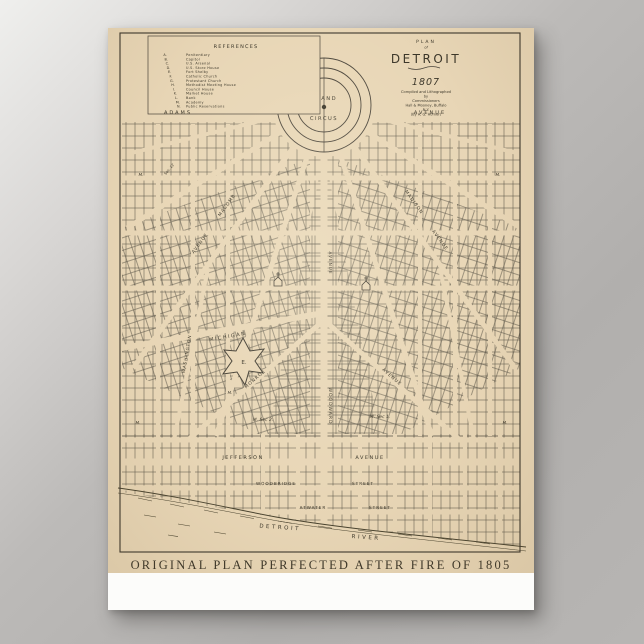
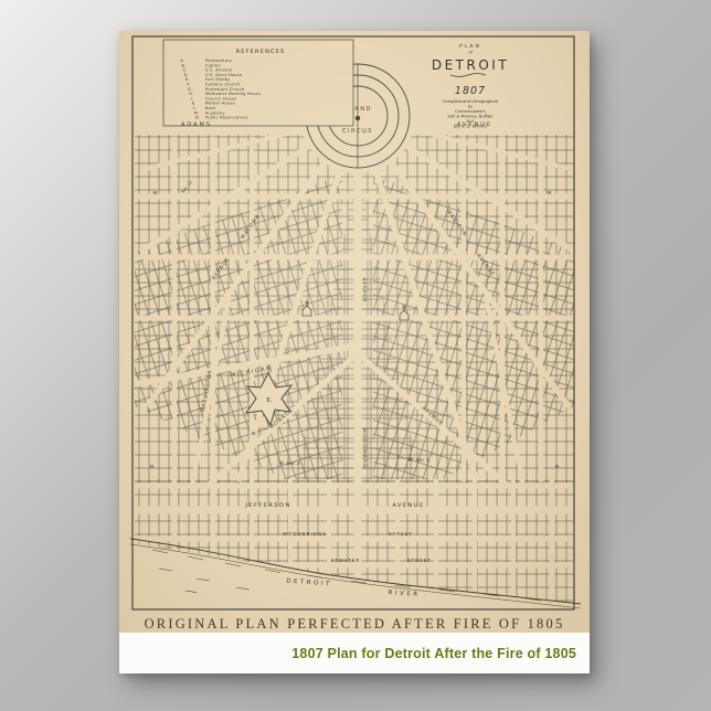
+ 1807 Plan for Detroit After the Fire of 1805
